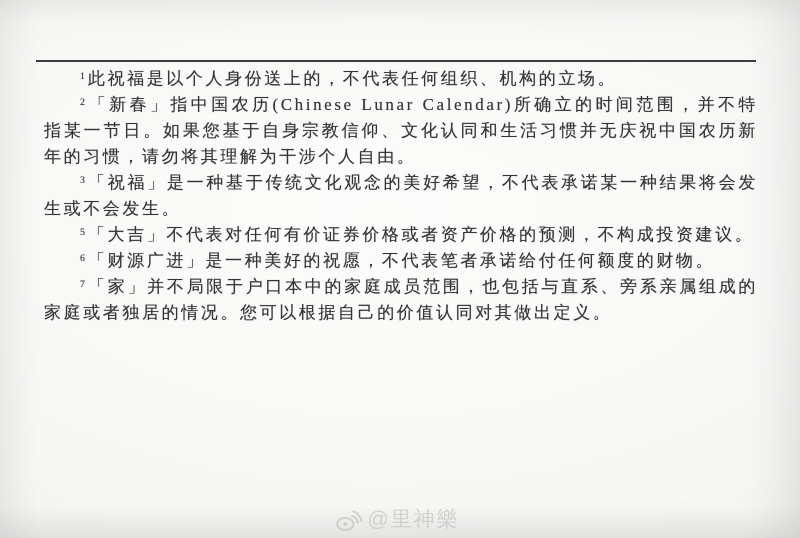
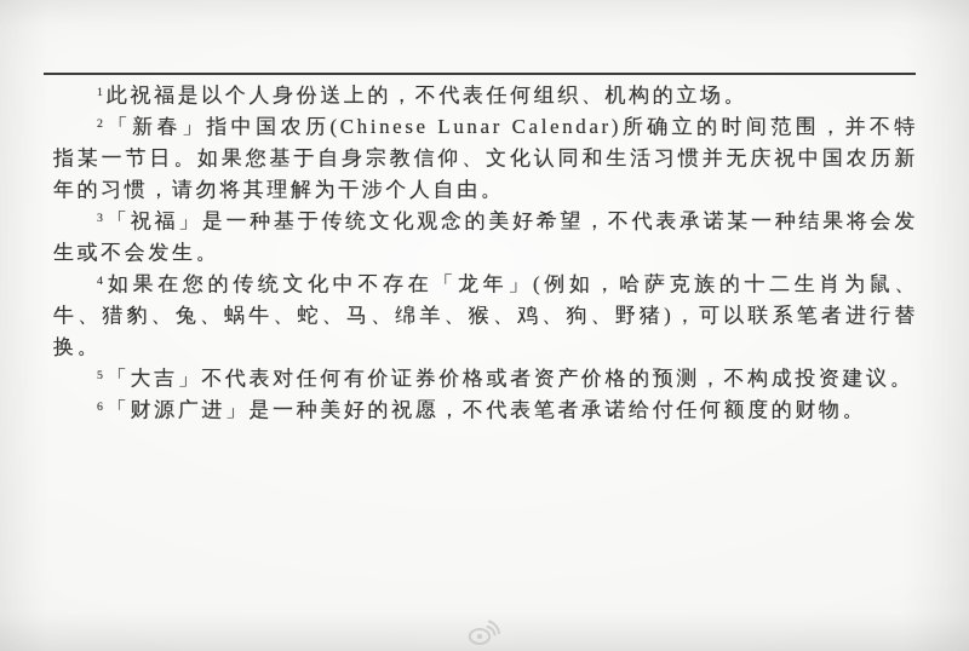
  1 此祝福是以个人身份送上的，不代表任何组织、机构的立场。
  2 「新春」指中国农历(Chinese Lunar Calendar)所确立的时间范围，并不特指某一节日。如果您基于自身宗教信仰、文化认同和生活习惯并无庆祝中国农历新年的习惯，请勿将其理解为干涉个人自由。
  3 「祝福」是一种基于传统文化观念的美好希望，不代表承诺某一种结果将会发生或不会发生。
+ 4 如果在您的传统文化中不存在「龙年」(例如，哈萨克族的十二生肖为鼠、牛、猎豹、兔、蜗牛、蛇、马、绵羊、猴、鸡、狗、野猪)，可以联系笔者进行替换。
  5 「大吉」不代表对任何有价证券价格或者资产价格的预测，不构成投资建议。
  6 「财源广进」是一种美好的祝愿，不代表笔者承诺给付任何额度的财物。
- 7 「家」并不局限于户口本中的家庭成员范围，也包括与直系、旁系亲属组成的家庭或者独居的情况。您可以根据自己的价值认同对其做出定义。
- @里神樂
